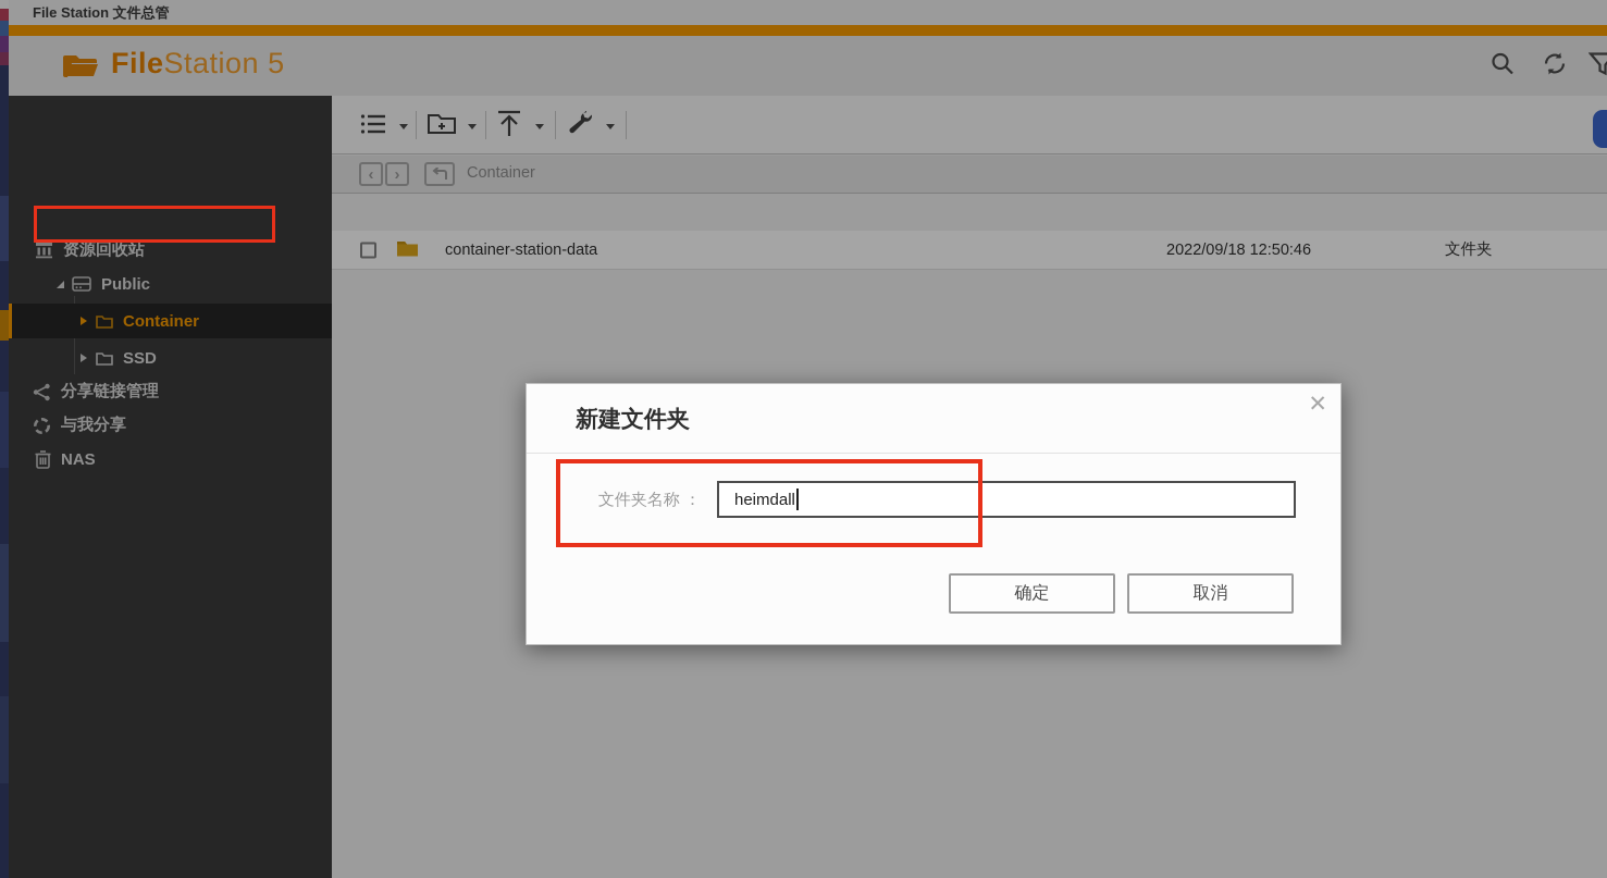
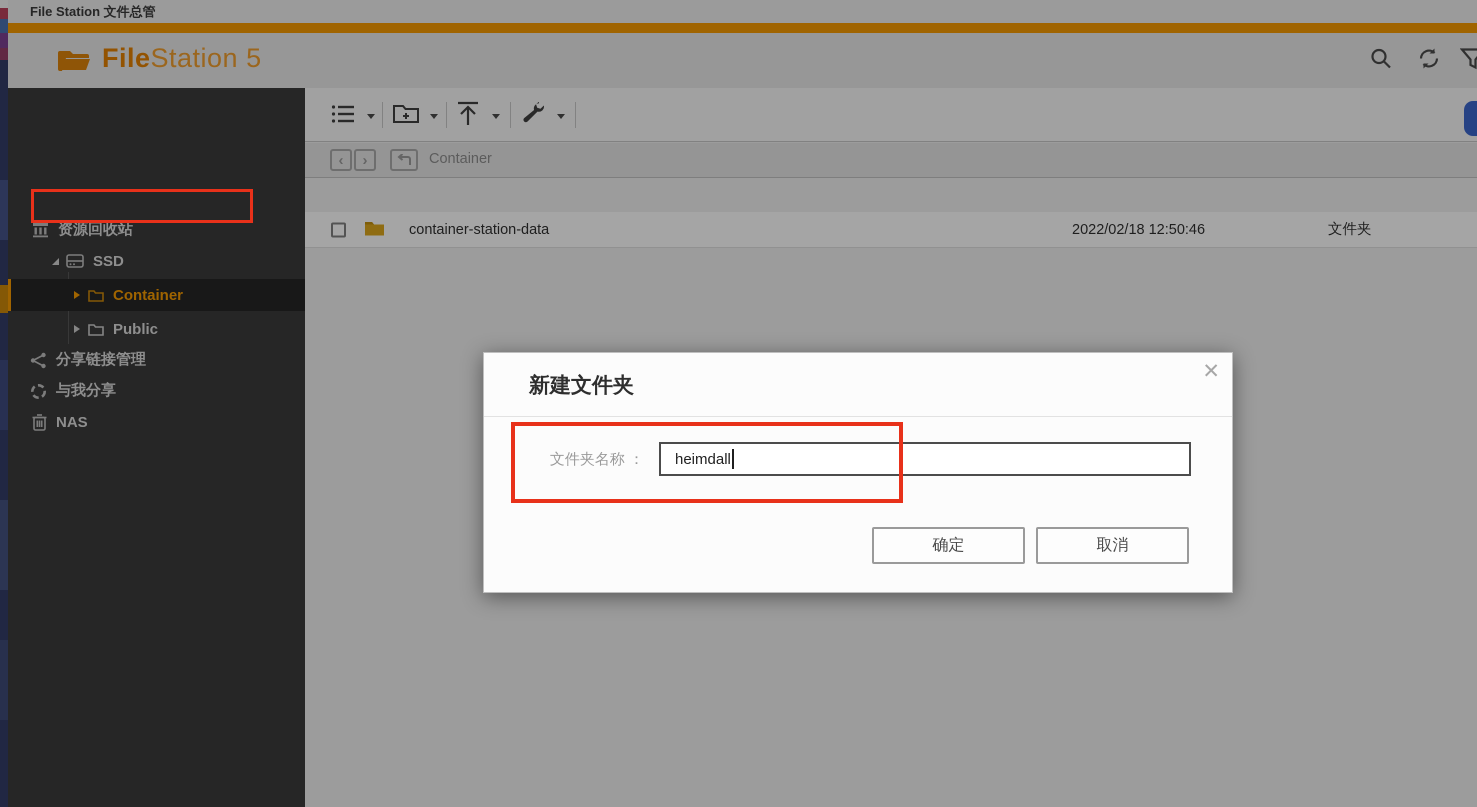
  File Station 文件总管
  FileStation 5
  资源回收站
- Public
+ SSD
  Container
- SSD
+ Public
  分享链接管理
  与我分享
  NAS
  ‹
  ›
  Container
  container-station-data
- 2022/09/18 12:50:46
+ 2022/02/18 12:50:46
  文件夹
  新建文件夹
  ✕
  文件夹名称 ：
  heimdall
  确定
  取消
